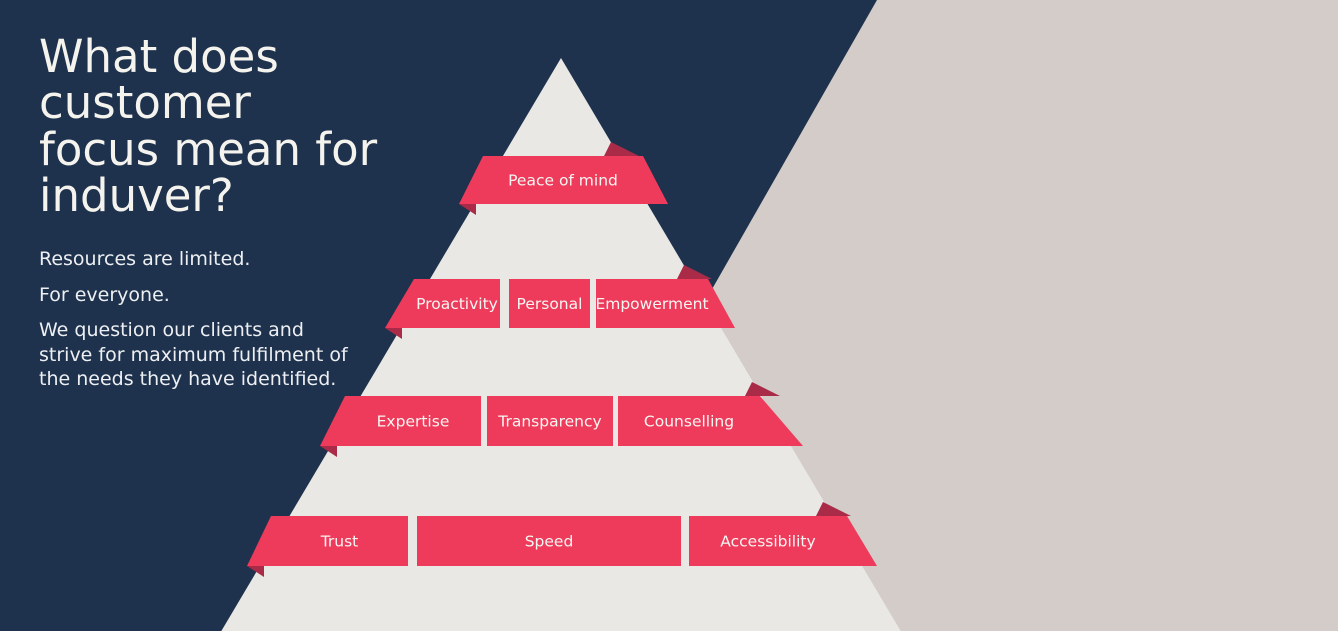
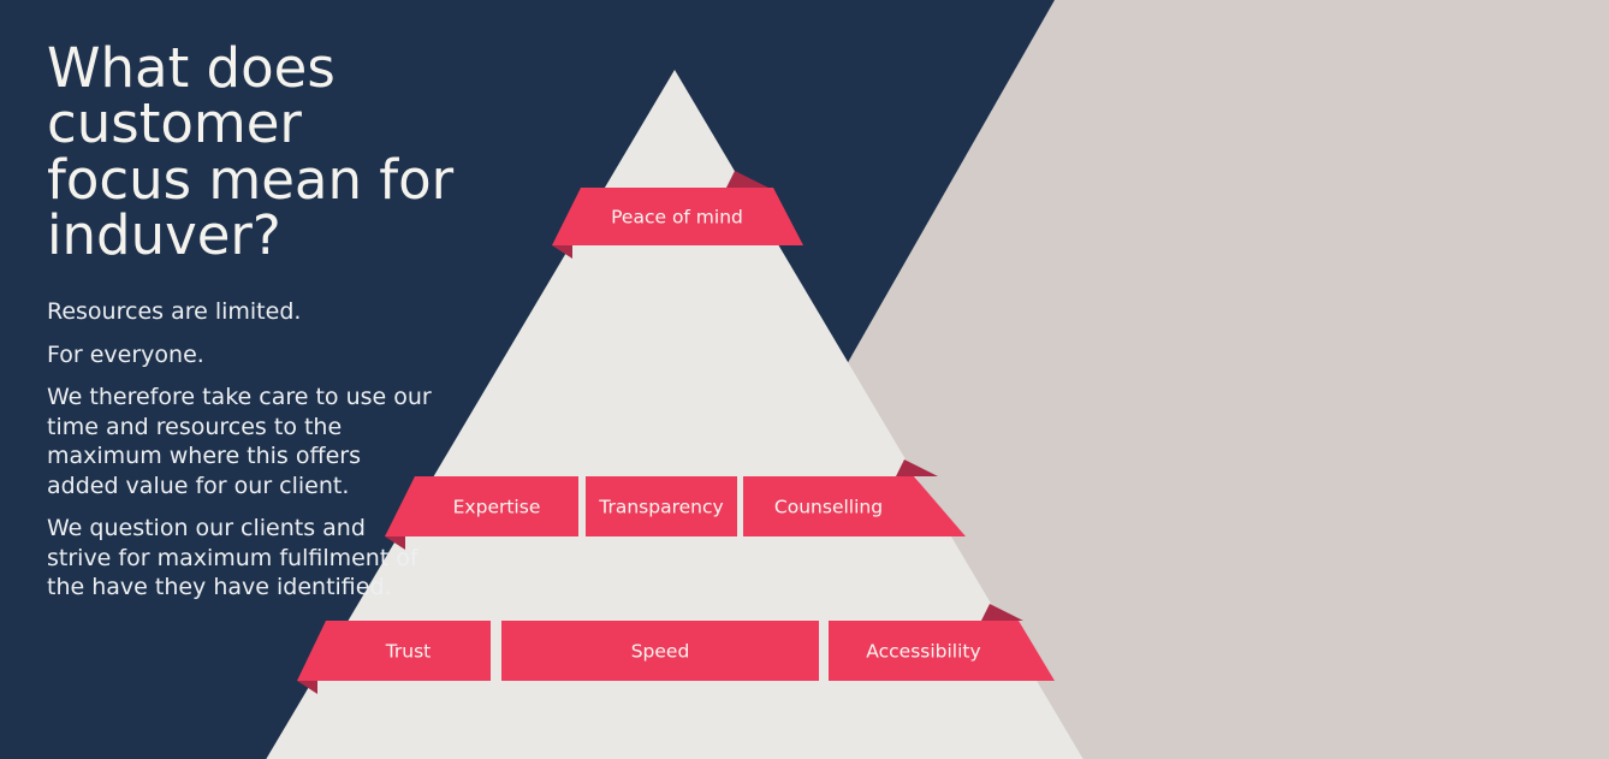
  Peace of mind
- Proactivity
- Personal
- Empowerment
  Expertise
  Transparency
  Counselling
  Trust
  Speed
  Accessibility
  What does customer
  focus mean for
  induver?
  Resources are limited.
  For everyone.
+ We therefore take care to use our time and resources to the maximum where this offers added value for our client.
- We question our clients and strive for maximum fulfilment of the needs they have identified.
+ We question our clients and strive for maximum fulfilment of the have they have identified.
